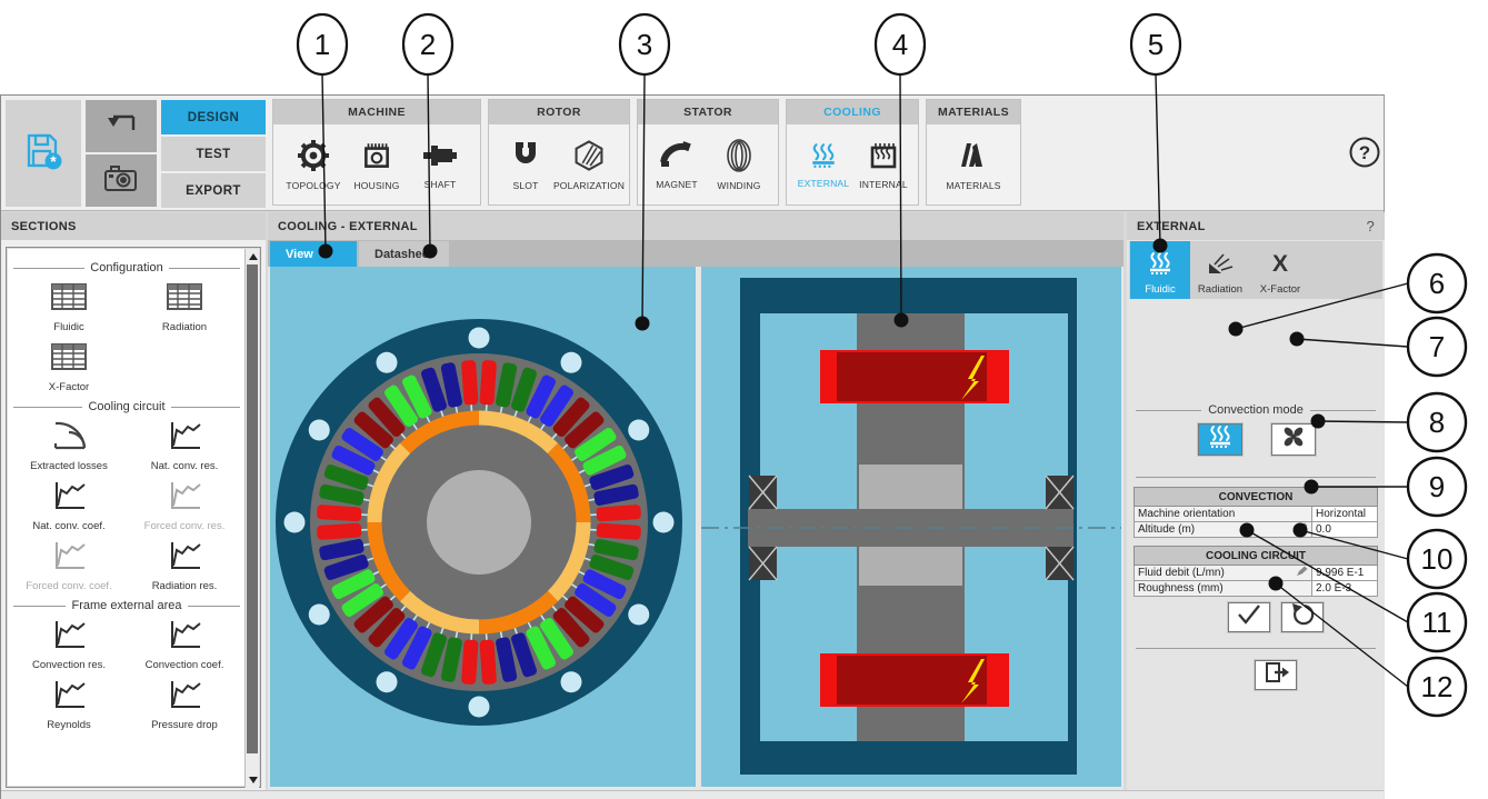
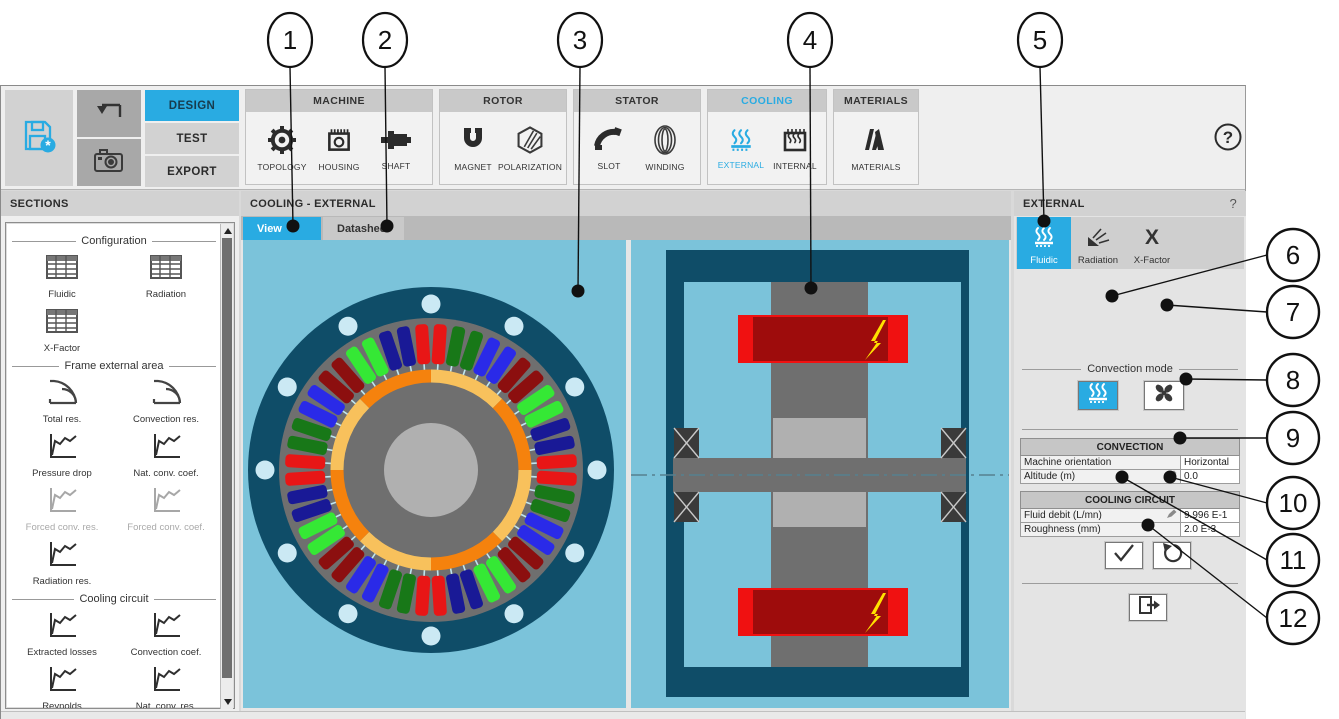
  *
  DESIGN
  TEST
  EXPORT
  MACHINE
  TOPOLOGY
  HOUSING
  SHAFT
  ROTOR
- SLOT
+ MAGNET
  POLARIZATION
  STATOR
- MAGNET
+ SLOT
  WINDING
  COOLING
  EXTERNAL
  INTERNAL
  MATERIALS
  MATERIALS
  ?
  SECTIONS
  Configuration
  Fluidic
  Radiation
  X-Factor
- Cooling circuit
+ Frame external area
+ Total res.
- Extracted losses
+ Convection res.
- Nat. conv. res.
+ Pressure drop
  Nat. conv. coef.
  Forced conv. res.
  Forced conv. coef.
  Radiation res.
- Frame external area
+ Cooling circuit
- Convection res.
+ Extracted losses
  Convection coef.
  Reynolds
- Pressure drop
+ Nat. conv. res.
  COOLING - EXTERNAL
  View
  Datashe
  EXTERNAL
  ?
  Fluidic
  Radiation
  X
  X-Factor
  Convection mode
  CONVECTION
  Machine orientation	Horizontal
  Altitude (m)	0.0
  COOLING CIRCIT
  Fluid debit (L/mn)	9.996 E-1
  Roughness (mm)	2.0 E-
  1
  2
  3
  4
  5
  6
  7
  8
  9
  10
  11
  12
